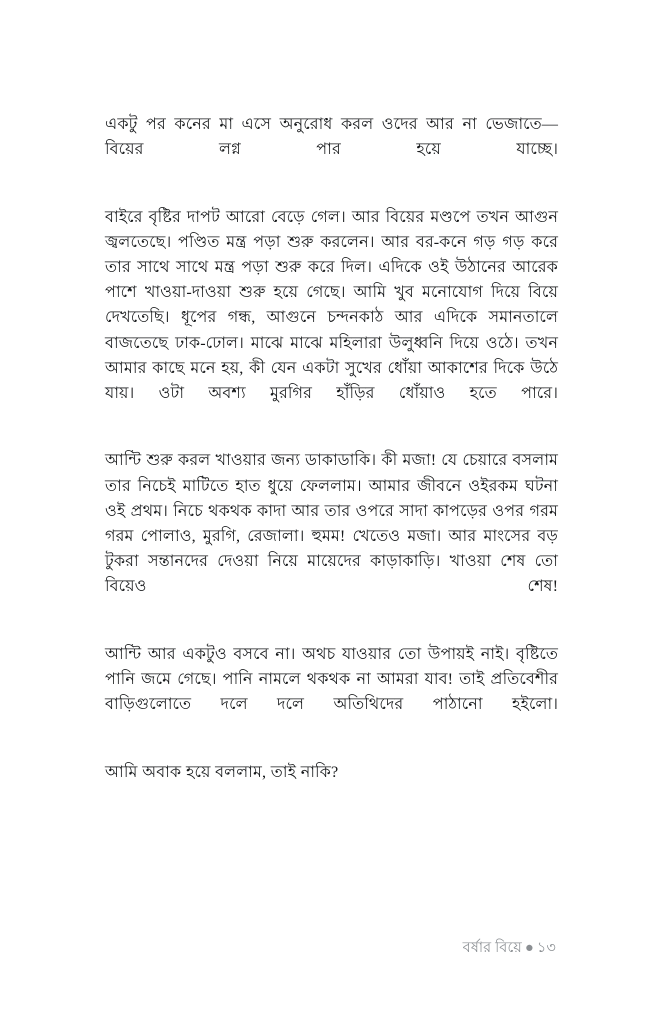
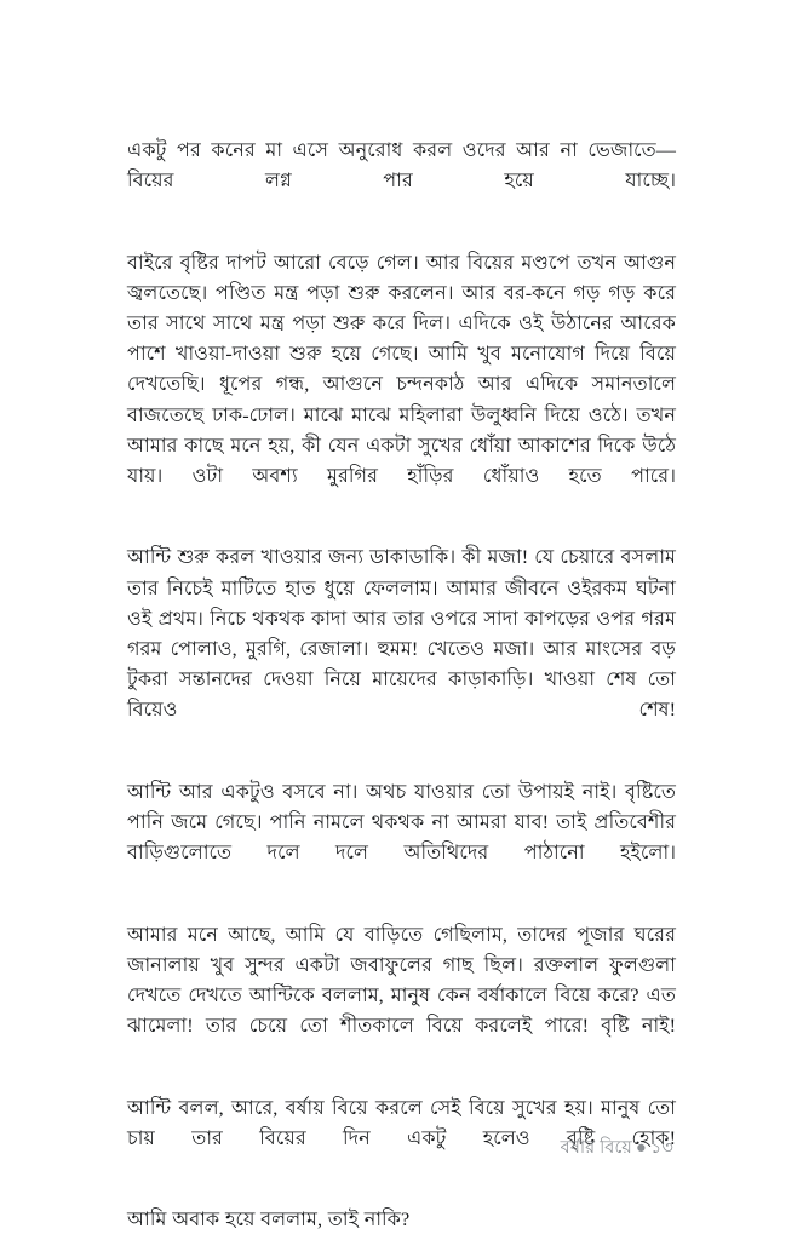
  একটু পর কনের মা এসে অনুরোধ করল ওদের আর না ভেজাতে— বিয়ের লগ্ন পার হয়ে যাচ্ছে।
  বাইরে বৃষ্টির দাপট আরো বেড়ে গেল। আর বিয়ের মণ্ডপে তখন আগুন জ্বলতেছে। পণ্ডিত মন্ত্র পড়া শুরু করলেন। আর বর-কনে গড় গড় করে তার সাথে সাথে মন্ত্র পড়া শুরু করে দিল। এদিকে ওই উঠানের আরেক পাশে খাওয়া-দাওয়া শুরু হয়ে গেছে। আমি খুব মনোযোগ দিয়ে বিয়ে দেখতেছি। ধূপের গন্ধ, আগুনে চন্দনকাঠ আর এদিকে সমানতালে বাজতেছে ঢাক-ঢোল। মাঝে মাঝে মহিলারা উলুধ্বনি দিয়ে ওঠে। তখন আমার কাছে মনে হয়, কী যেন একটা সুখের ধোঁয়া আকাশের দিকে উঠে যায়। ওটা অবশ্য মুরগির হাঁড়ির ধোঁয়াও হতে পারে।
  আন্টি শুরু করল খাওয়ার জন্য ডাকাডাকি। কী মজা! যে চেয়ারে বসলাম তার নিচেই মাটিতে হাত ধুয়ে ফেললাম। আমার জীবনে ওইরকম ঘটনা ওই প্রথম। নিচে থকথক কাদা আর তার ওপরে সাদা কাপড়ের ওপর গরম গরম পোলাও, মুরগি, রেজালা। হুমম! খেতেও মজা। আর মাংসের বড় টুকরা সন্তানদের দেওয়া নিয়ে মায়েদের কাড়াকাড়ি। খাওয়া শেষ তো বিয়েও শেষ!
  আন্টি আর একটুও বসবে না। অথচ যাওয়ার তো উপায়ই নাই। বৃষ্টিতে পানি জমে গেছে। পানি নামলে থকথক না আমরা যাব! তাই প্রতিবেশীর বাড়িগুলোতে দলে দলে অতিথিদের পাঠানো হইলো।
+ আমার মনে আছে, আমি যে বাড়িতে গেছিলাম, তাদের পূজার ঘরের জানালায় খুব সুন্দর একটা জবাফুলের গাছ ছিল। রক্তলাল ফুলগুলা দেখতে দেখতে আন্টিকে বললাম, মানুষ কেন বর্ষাকালে বিয়ে করে? এত ঝামেলা! তার চেয়ে তো শীতকালে বিয়ে করলেই পারে! বৃষ্টি নাই!
+ আন্টি বলল, আরে, বর্ষায় বিয়ে করলে সেই বিয়ে সুখের হয়। মানুষ তো চায় তার বিয়ের দিন একটু হলেও বৃষ্টি হোক!
  আমি অবাক হয়ে বললাম, তাই নাকি?
  বর্ষার বিয়ে ● ১৩
